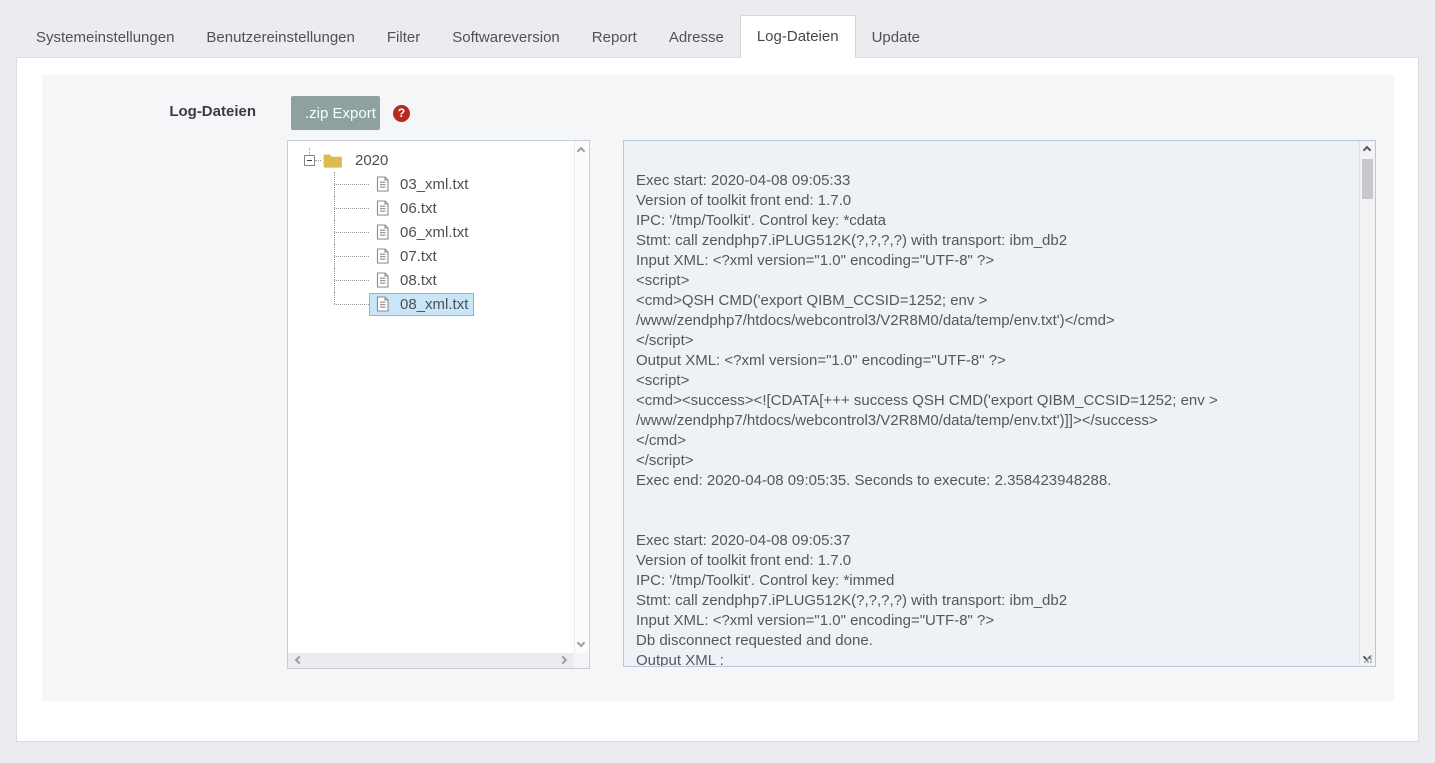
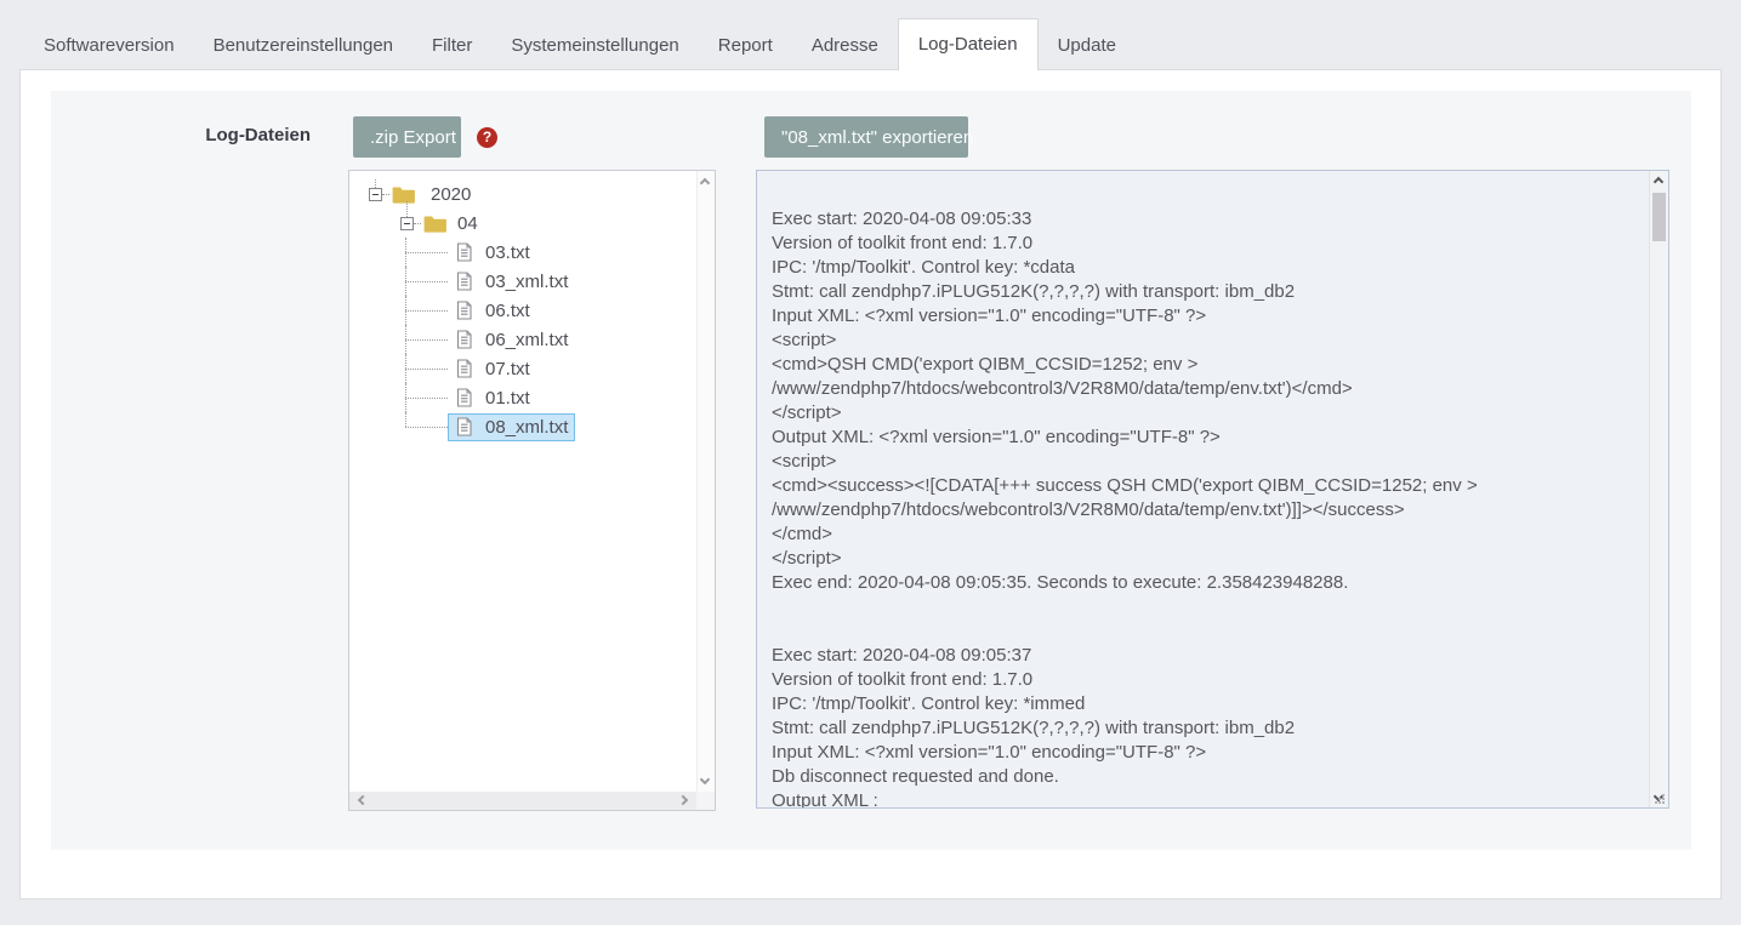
- Systemeinstellungen
+ Softwareversion
  Benutzereinstellungen
  Filter
- Softwareversion
+ Systemeinstellungen
  Report
  Adresse
  Log-Dateien
  Update
  Log-Dateien
  .zip Export
  ?
+ "08_xml.txt" exportieren
  2020
+ 04
+ 03.txt
  03_xml.txt
  06.txt
  06_xml.txt
  07.txt
- 08.txt
+ 01.txt
  08_xml.txt
  Exec start: 2020-04-08 09:05:33
  Version of toolkit front end: 1.7.0
  IPC: '/tmp/Toolkit'. Control key: *cdata
  Stmt: call zendphp7.iPLUG512K(?,?,?,?) with transport: ibm_db2
  Input XML: <?xml version="1.0" encoding="UTF-8" ?>
  <script>
  <cmd>QSH CMD('export QIBM_CCSID=1252; env > /www/zendphp7/htdocs/webcontrol3/V2R8M0/data/temp/env.txt')</cmd>
  </script>
  Output XML: <?xml version="1.0" encoding="UTF-8" ?>
  <script>
  <cmd><success><![CDATA[+++ success QSH CMD('export QIBM_CCSID=1252; env > /www/zendphp7/htdocs/webcontrol3/V2R8M0/data/temp/env.txt')]]></success>
  </cmd>
  </script>
  Exec end: 2020-04-08 09:05:35. Seconds to execute: 2.358423948288.
  Exec start: 2020-04-08 09:05:37
  Version of toolkit front end: 1.7.0
  IPC: '/tmp/Toolkit'. Control key: *immed
  Stmt: call zendphp7.iPLUG512K(?,?,?,?) with transport: ibm_db2
  Input XML: <?xml version="1.0" encoding="UTF-8" ?>
  Db disconnect requested and done.
  Output XML :
